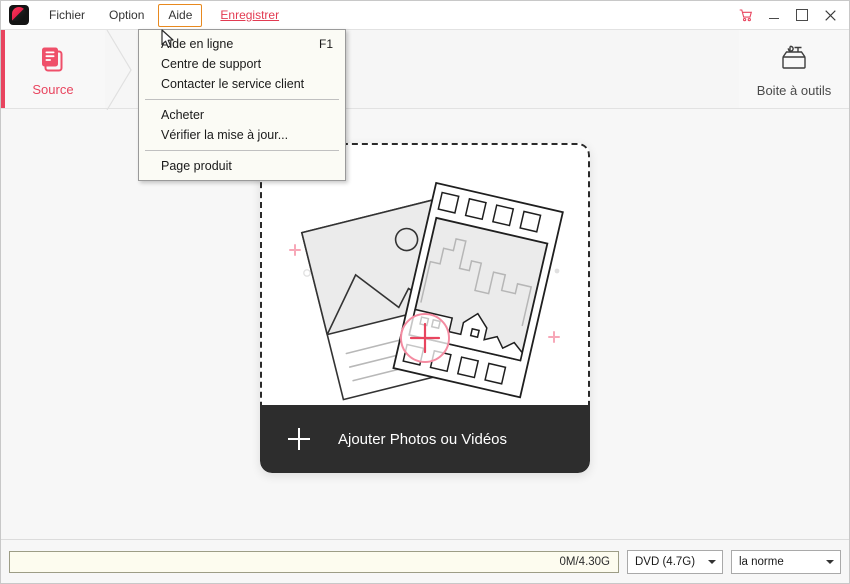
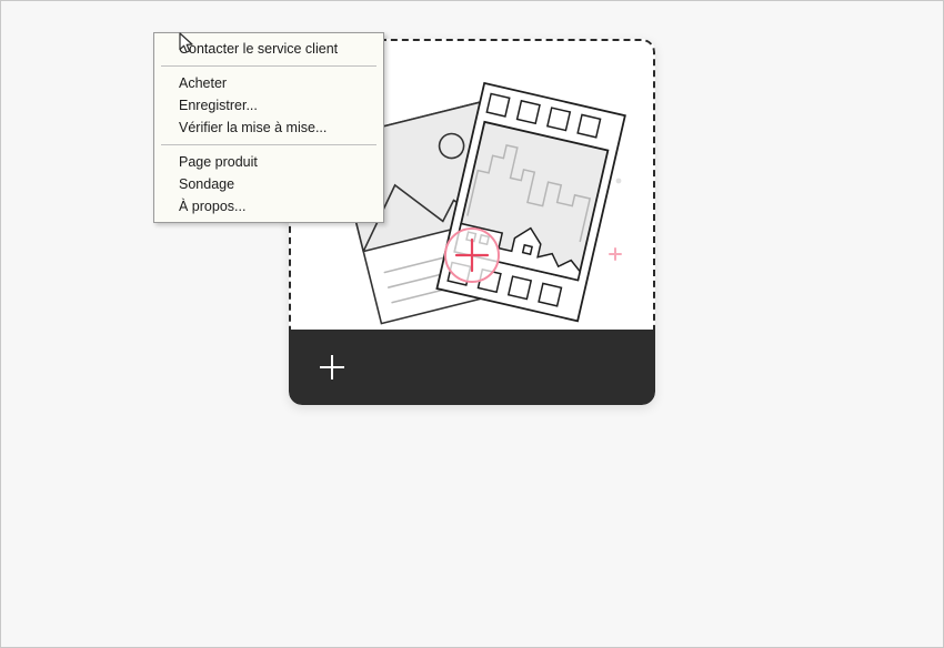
- Fichier
- Option
- Aide
- Enregistrer
- Source
- Boite à outils
- Ajouter Photos ou Vidéos
- 0M/4.30G
- DVD (4.7G)
- la norme
- Aide en ligne
- F1
- Centre de support
  Contacter le service client
  Acheter
+ Enregistrer...
- Vérifier la mise à jour...
+ Vérifier la mise à mise...
  Page produit
+ Sondage
+ À propos...
